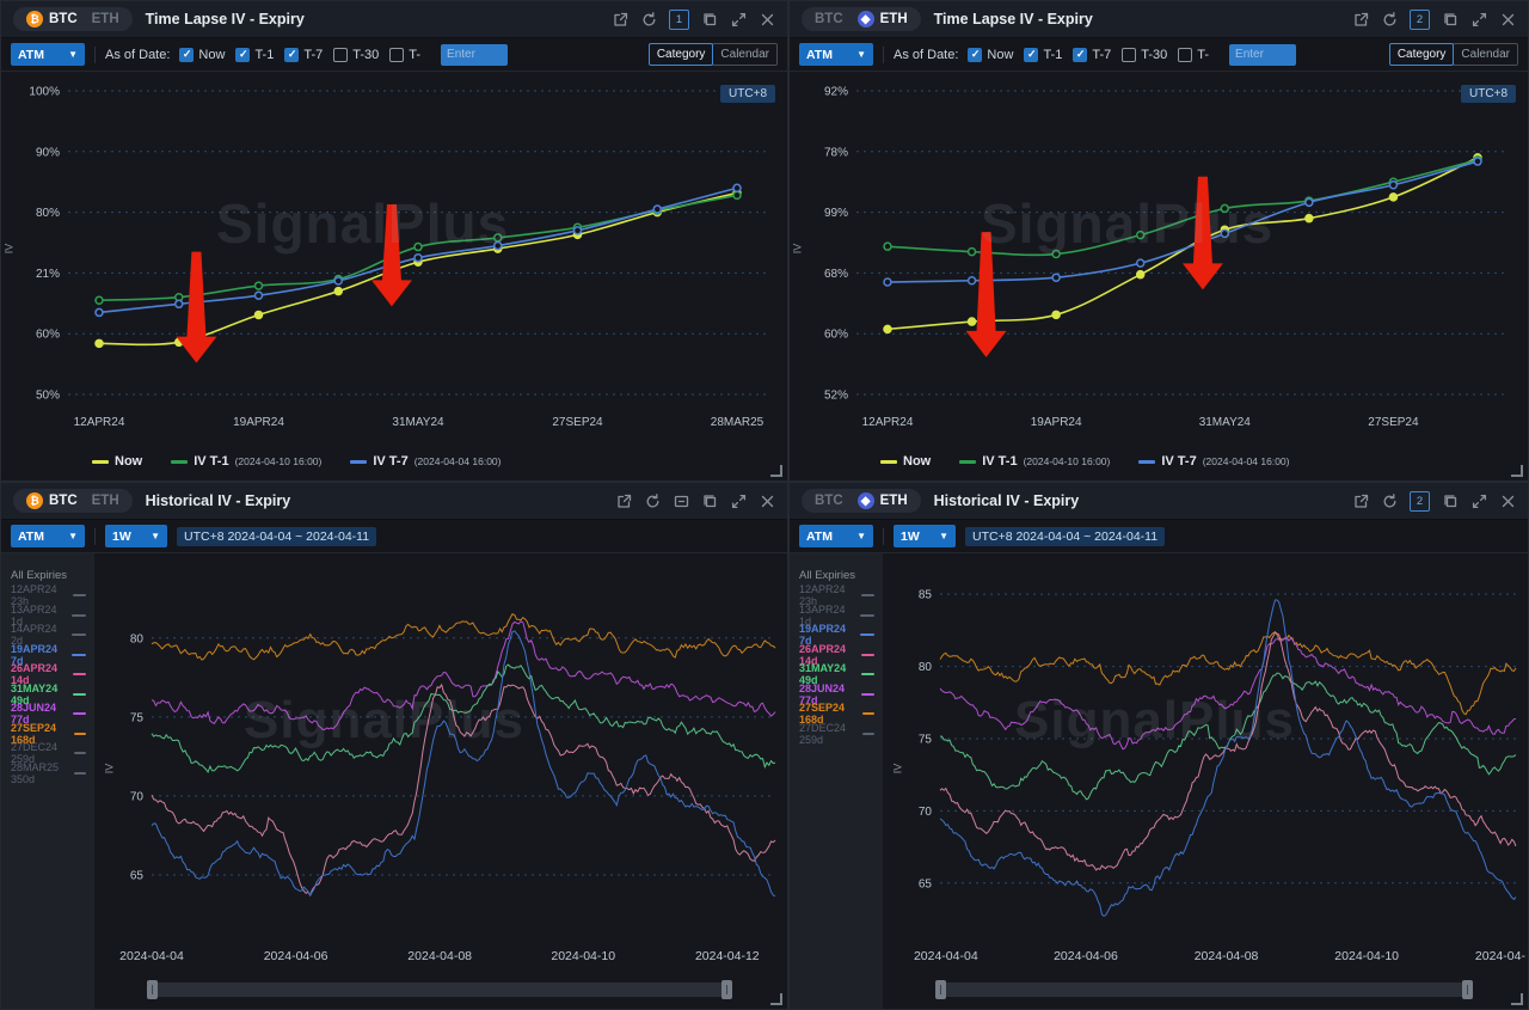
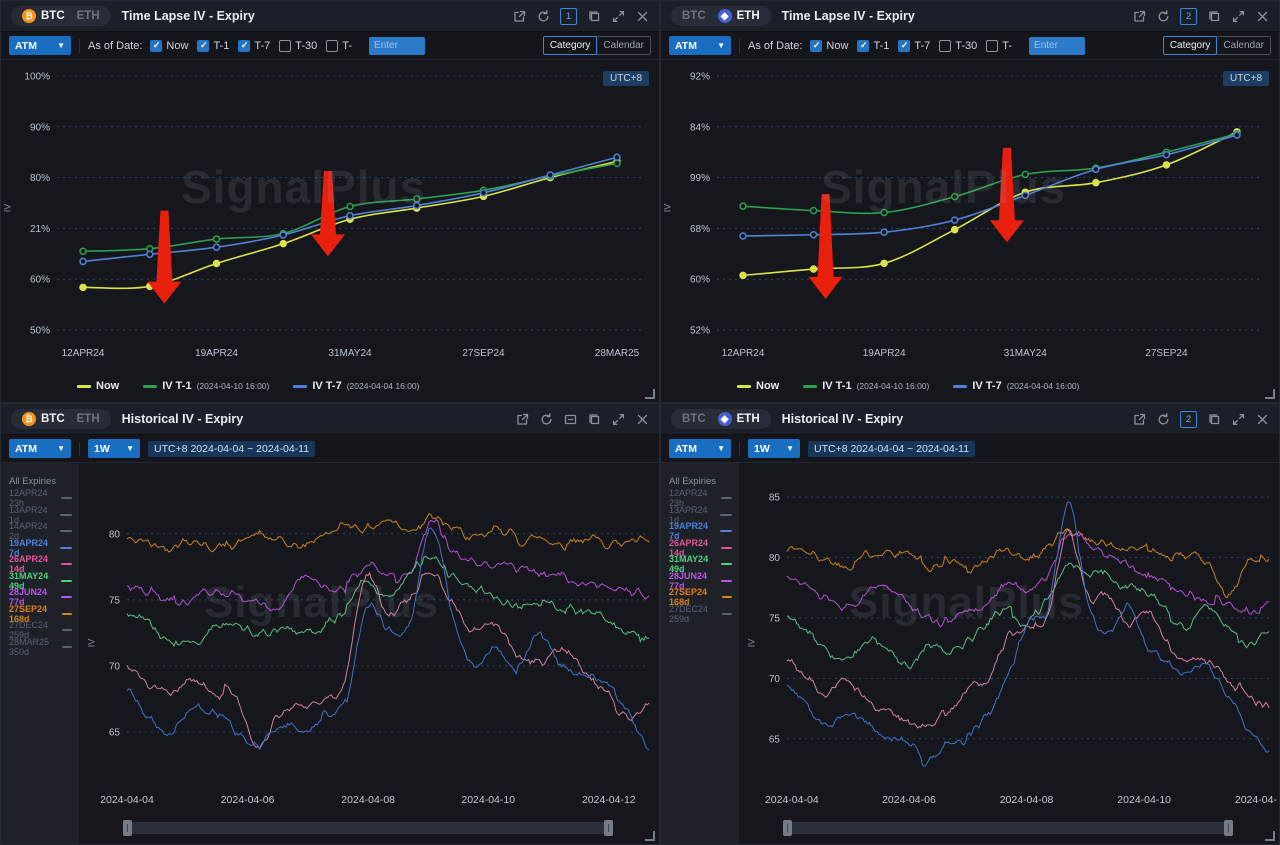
  ₿
  BTC
  ETH
  Time Lapse IV - Expiry
  1
  ATM
  ▼
  As of Date:
  Now
  T-1
  T-7
  T-30
  T-
  Enter
  Category
  Calendar
  SignalPlus
  100%
  90%
  80%
  21%
  60%
  50%
  12APR24
  19APR24
  31MAY24
  27SEP24
  28MAR25
  UTC+8
  Now
  IV T-1
  (2024-04-10 16:00)
  IV T-7
  (2024-04-04 16:00)
  BTC
  ◆
  ETH
  Time Lapse IV - Expiry
  2
  ATM
  ▼
  As of Date:
  Now
  T-1
  T-7
  T-30
  T-
  Enter
  Category
  Calendar
  SignalPlus
  92%
- 78%
+ 84%
  99%
  68%
  60%
  52%
  12APR24
  19APR24
  31MAY24
  27SEP24
  UTC+8
  Now
  IV T-1
  (2024-04-10 16:00)
  IV T-7
  (2024-04-04 16:00)
  ₿
  BTC
  ETH
  Historical IV - Expiry
  ATM
  ▼
  1W
  ▼
  UTC+8 2024-04-04 ~ 2024-04-11
  All Expiries
  12APR24 23h
  13APR24 1d
  14APR24 2d
  19APR24 7d
  26APR24 14d
  31MAY24 49d
  28JUN24 77d
  27SEP24 168d
  27DEC24 259d
  28MAR25 350d
  SignalPlus
  80
  75
  70
  65
  2024-04-04
  2024-04-06
  2024-04-08
  2024-04-10
  2024-04-12
  BTC
  ◆
  ETH
  Historical IV - Expiry
  2
  ATM
  ▼
  1W
  ▼
  UTC+8 2024-04-04 ~ 2024-04-11
  All Expiries
  12APR24 23h
  13APR24 1d
  19APR24 7d
  26APR24 14d
  31MAY24 49d
  28JUN24 77d
  27SEP24 168d
  27DEC24 259d
  SignalPlus
  85
  80
  75
  70
  65
  2024-04-04
  2024-04-06
  2024-04-08
  2024-04-10
  2024-04-
